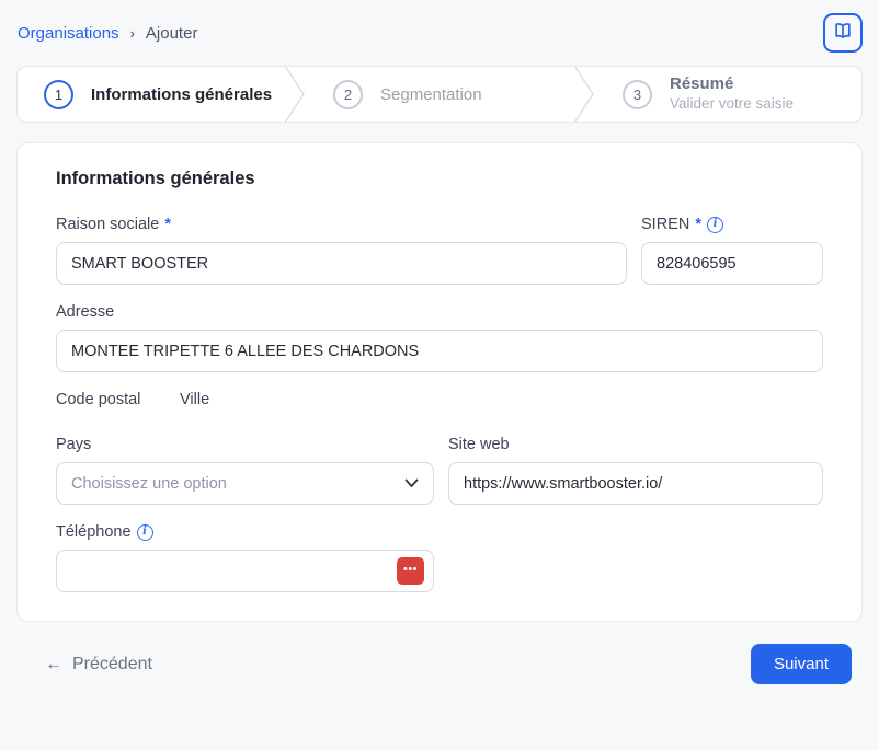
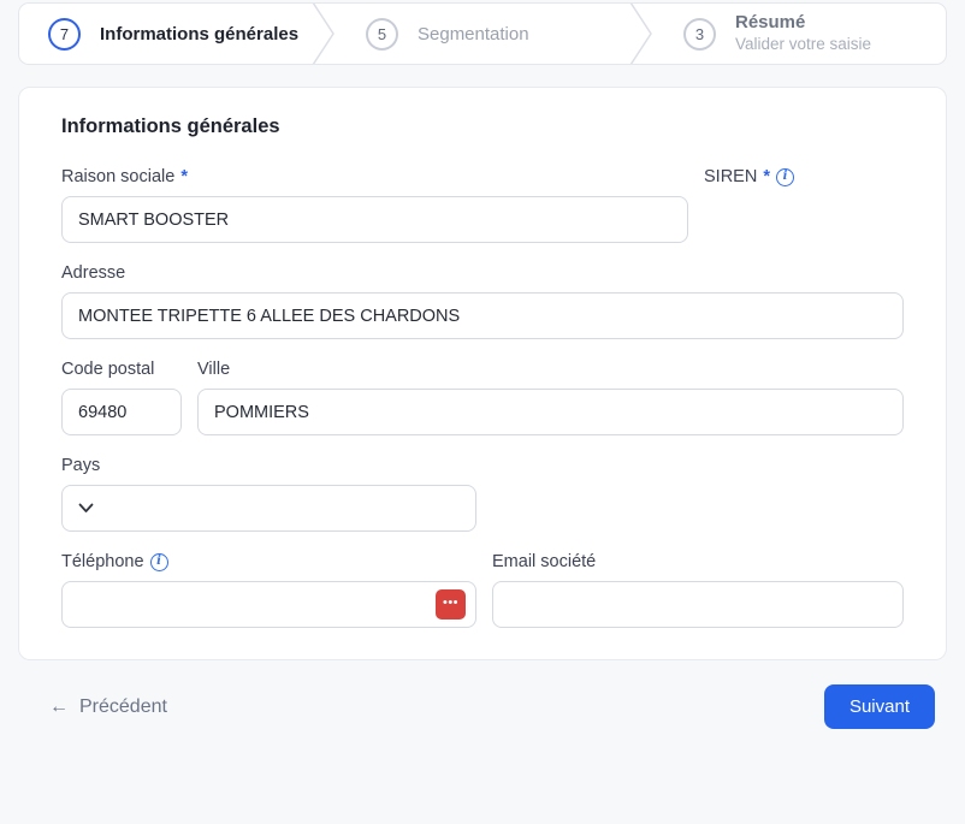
- Organisations
- ›
- Ajouter
- 1
+ 7
  Informations générales
- 2
+ 5
  Segmentation
  3
  Résumé
  Valider votre saisie
  Informations générales
  Raison sociale
  *
  SMART BOOSTER
  SIREN
  *
  i
- 828406595
  Adresse
  MONTEE TRIPETTE 6 ALLEE DES CHARDONS
  Code postal
+ 69480
  Ville
+ POMMIERS
  Pays
- Choisissez une option
- Site web
- https://www.smartbooster.io/
  Téléphone
  i
  •••
+ Email société
  ←
  Précédent
  Suivant
